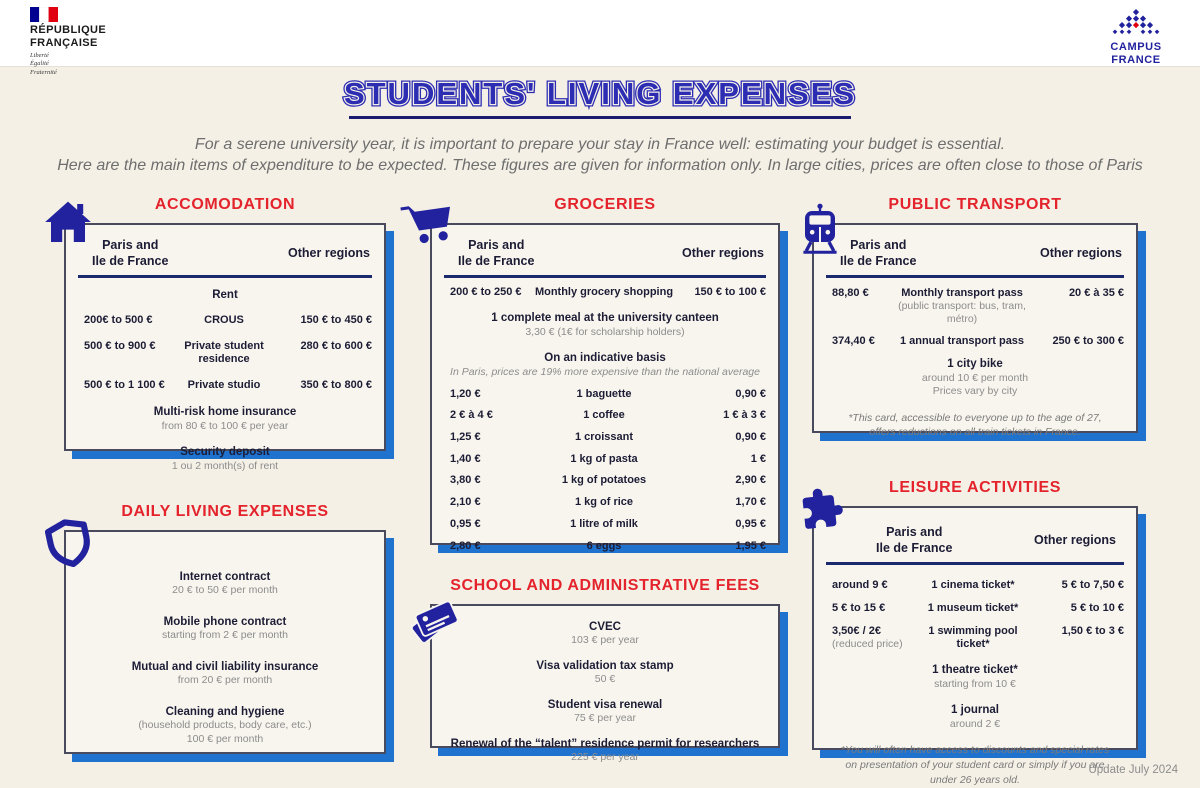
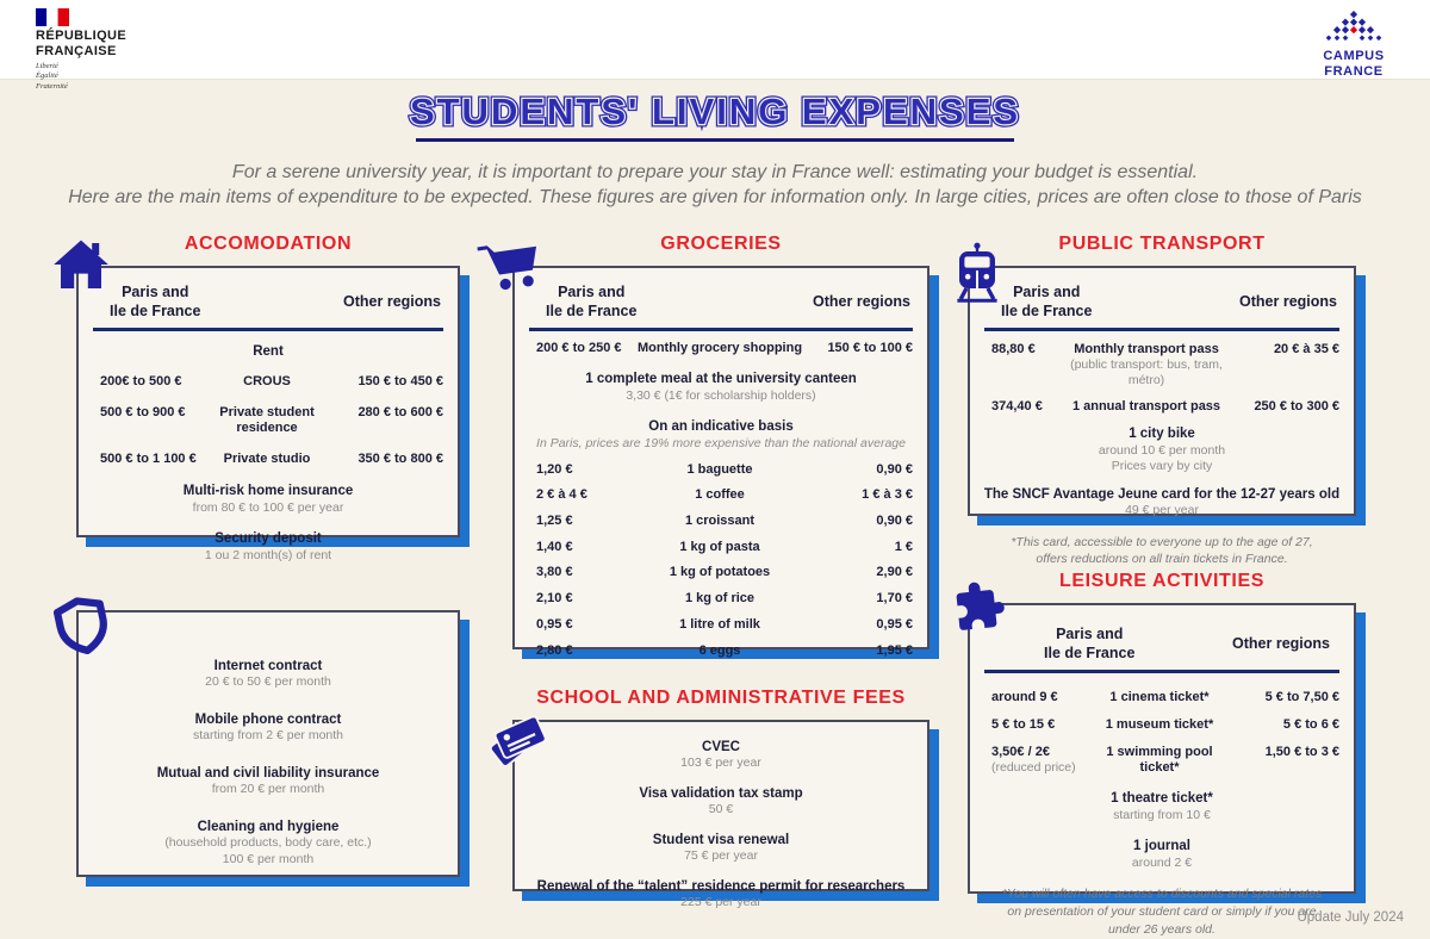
  RÉPUBLIQUE
  FRANÇAISE
  CAMPUS
  FRANCE
  STUDENTS' LIVING EXPENSES
  For a serene university year, it is important to prepare your stay in France well: estimating your budget is essential.
  Here are the main items of expenditure to be expected. These figures are given for information only. In large cities, prices are often close to those of Paris
  ACCOMODATION
  Paris and
  Ile de France
  Other regions
  Rent
  200€ to 500 €
  CROUS
  150 € to 450 €
  500 € to 900 €
  Private student residence
  280 € to 600 €
  500 € to 1 100 €
  Private studio
  350 € to 800 €
  Multi-risk home insurance
  from 80 € to 100 € per year
  Security deposit
  1 ou 2 month(s) of rent
  GROCERIES
  Paris and
  Ile de France
  Other regions
  200 € to 250 €
  Monthly grocery shopping
  150 € to 100 €
  1 complete meal at the university canteen
  3,30 € (1€ for scholarship holders)
  On an indicative basis
  In Paris, prices are 19% more expensive than the national average
  1,20 €
  1 baguette
  0,90 €
  2 € à 4 €
  1 coffee
  1 € à 3 €
  1,25 €
  1 croissant
  0,90 €
  1,40 €
  1 kg of pasta
  1 €
  3,80 €
  1 kg of potatoes
  2,90 €
  2,10 €
  1 kg of rice
  1,70 €
  0,95 €
  1 litre of milk
  0,95 €
  2,80 €
  6 eggs
  1,95 €
  PUBLIC TRANSPORT
  Paris and
  Ile de France
  Other regions
  88,80 €
  Monthly transport pass
  (public transport: bus, tram, métro)
  20 € à 35 €
  374,40 €
  1 annual transport pass
  250 € to 300 €
  1 city bike
  around 10 € per month
  Prices vary by city
+ The SNCF Avantage Jeune card for the 12-27 years old
+ 49 € per year
  *This card, accessible to everyone up to the age of 27, offers reductions on all train tickets in France.
- DAILY LIVING EXPENSES
  Internet contract
  20 € to 50 € per month
  Mobile phone contract
  starting from 2 € per month
  Mutual and civil liability insurance
  from 20 € per month
  Cleaning and hygiene
  (household products, body care, etc.)
  100 € per month
  SCHOOL AND ADMINISTRATIVE FEES
  CVEC
  103 € per year
  Visa validation tax stamp
  50 €
  Student visa renewal
  75 € per year
  Renewal of the “talent” residence permit for researchers
  225 € per year
  LEISURE ACTIVITIES
  Paris and
  Ile de France
  Other regions
  around 9 €
  1 cinema ticket*
  5 € to 7,50 €
  5 € to 15 €
  1 museum ticket*
- 5 € to 10 €
+ 5 € to 6 €
  3,50€ / 2€
  (reduced price)
  1 swimming pool ticket*
  1,50 € to 3 €
  1 theatre ticket*
  starting from 10 €
  1 journal
  around 2 €
  *You will often have access to discounts and special rates on presentation of your student card or simply if you are under 26 years old.
  Update July 2024
